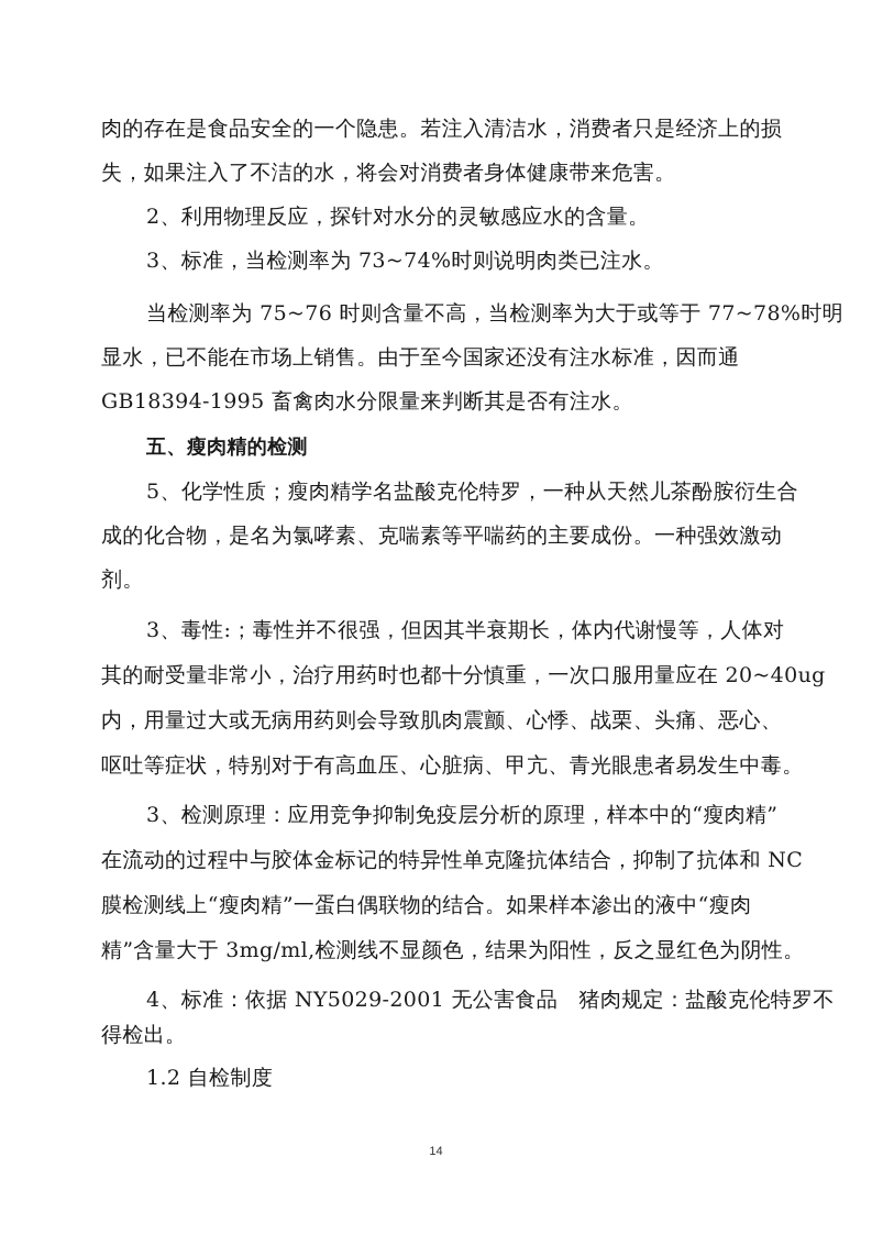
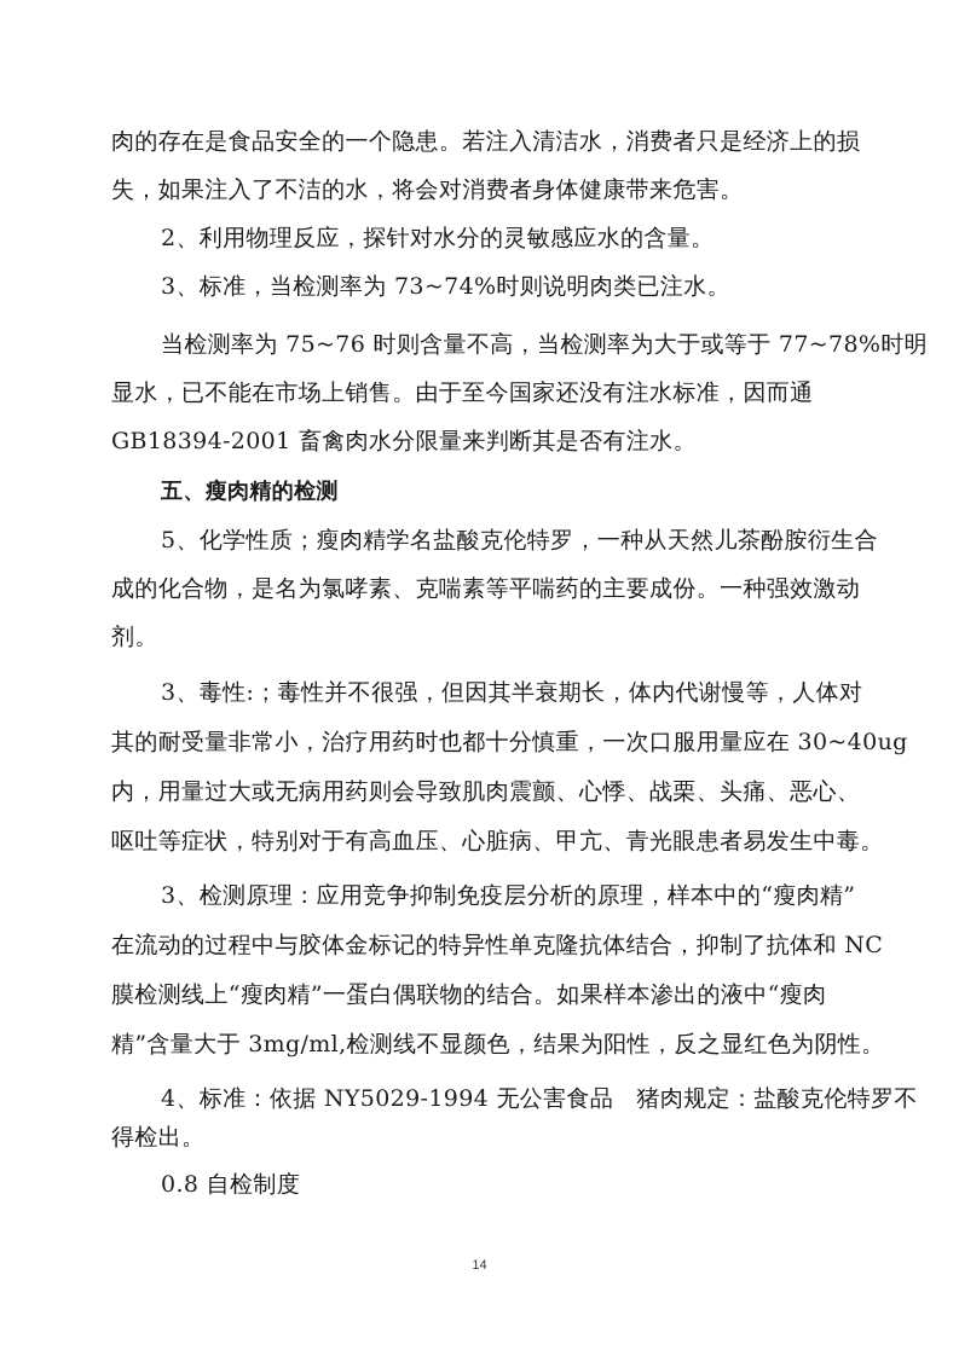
  肉的存在是食品安全的一个隐患。若注入清洁水，消费者只是经济上的损
  失，如果注入了不洁的水，将会对消费者身体健康带来危害。
  2、利用物理反应，探针对水分的灵敏感应水的含量。
  3、标准，当检测率为 73~74%时则说明肉类已注水。
  当检测率为 75~76 时则含量不高，当检测率为大于或等于 77~78%时明
  显水，已不能在市场上销售。由于至今国家还没有注水标准，因而通
- GB18394-1995 畜禽肉水分限量来判断其是否有注水。
+ GB18394-2001 畜禽肉水分限量来判断其是否有注水。
  五、瘦肉精的检测
  5、化学性质；瘦肉精学名盐酸克伦特罗，一种从天然儿茶酚胺衍生合
  成的化合物，是名为氯哮素、克喘素等平喘药的主要成份。一种强效激动
  剂。
  3、毒性:；毒性并不很强，但因其半衰期长，体内代谢慢等，人体对
- 其的耐受量非常小，治疗用药时也都十分慎重，一次口服用量应在 20~40ug
+ 其的耐受量非常小，治疗用药时也都十分慎重，一次口服用量应在 30~40ug
  内，用量过大或无病用药则会导致肌肉震颤、心悸、战栗、头痛、恶心、
  呕吐等症状，特别对于有高血压、心脏病、甲亢、青光眼患者易发生中毒。
  3、检测原理：应用竞争抑制免疫层分析的原理，样本中的“瘦肉精”
  在流动的过程中与胶体金标记的特异性单克隆抗体结合，抑制了抗体和 NC
  膜检测线上“瘦肉精”一蛋白偶联物的结合。如果样本渗出的液中“瘦肉
  精”含量大于 3mg/ml,检测线不显颜色，结果为阳性，反之显红色为阴性。
- 4、标准：依据 NY5029-2001 无公害食品 猪肉规定：盐酸克伦特罗不
+ 4、标准：依据 NY5029-1994 无公害食品 猪肉规定：盐酸克伦特罗不
  得检出。
- 1.2 自检制度
+ 0.8 自检制度
  14
